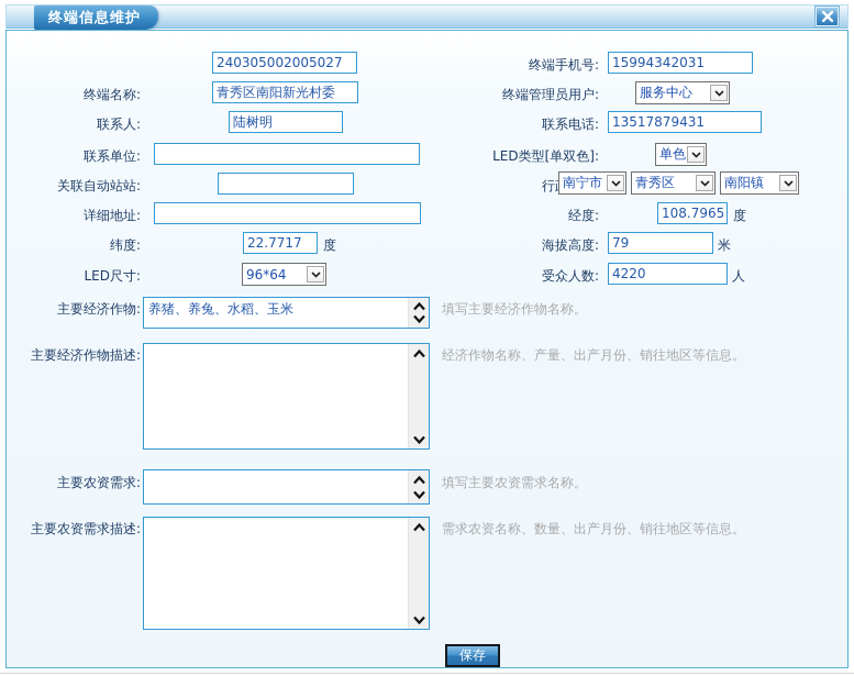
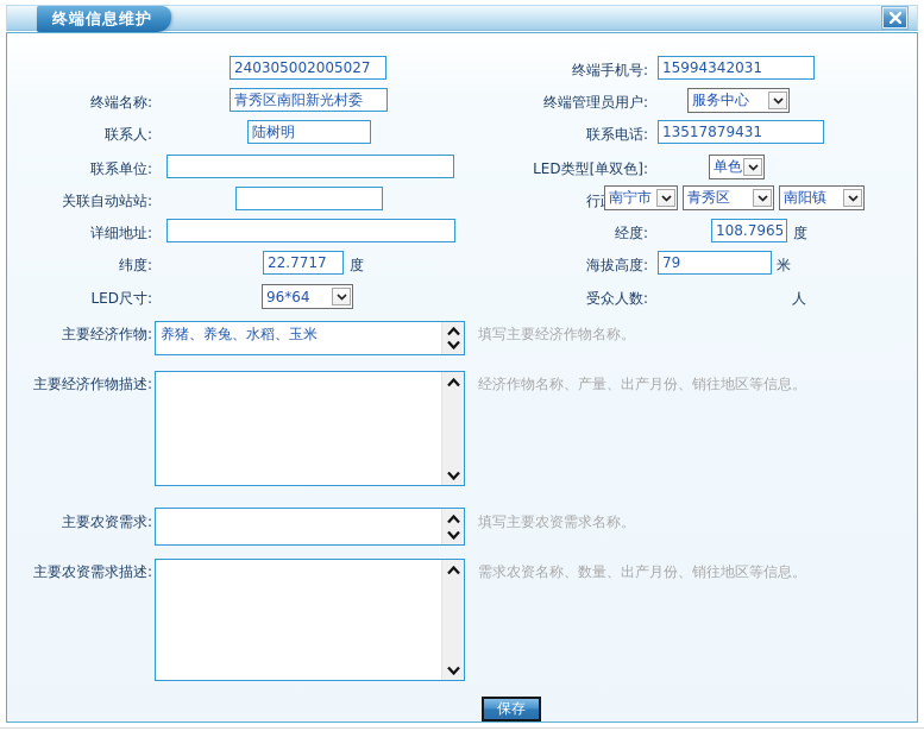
  终端信息维护
  240305002005027
  终端手机号:
  15994342031
  终端名称:
  青秀区南阳新光村委
  终端管理员用户:
  服务中心
  联系人:
  陆树明
  联系电话:
  13517879431
  联系单位:
  LED类型[单双色]:
  单色
  关联自动站站:
  南宁市
  青秀区
  南阳镇
  详细地址:
  经度:
  108.7965
  度
  纬度:
  22.7717
  度
  海拔高度:
  79
  米
  LED尺寸:
  96*64
  受众人数:
- 4220
  人
  主要经济作物:
  养猪、养兔、水稻、玉米
  填写主要经济作物名称。
  主要经济作物描述:
  经济作物名称、产量、出产月份、销往地区等信息。
  主要农资需求:
  填写主要农资需求名称。
  主要农资需求描述:
  需求农资名称、数量、出产月份、销往地区等信息。
  保存
